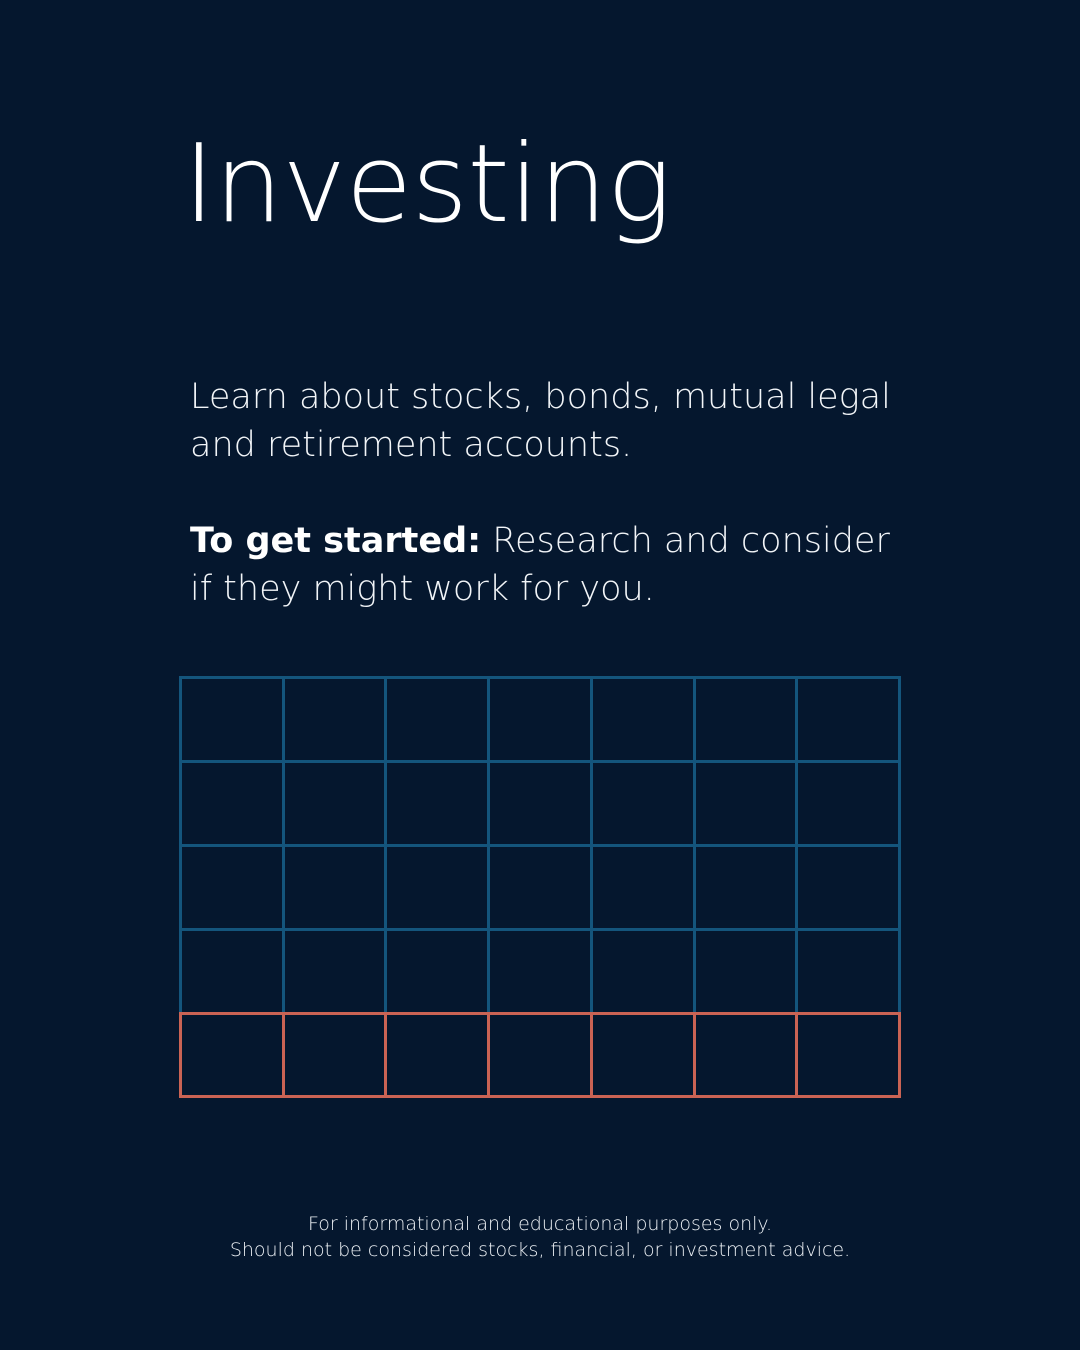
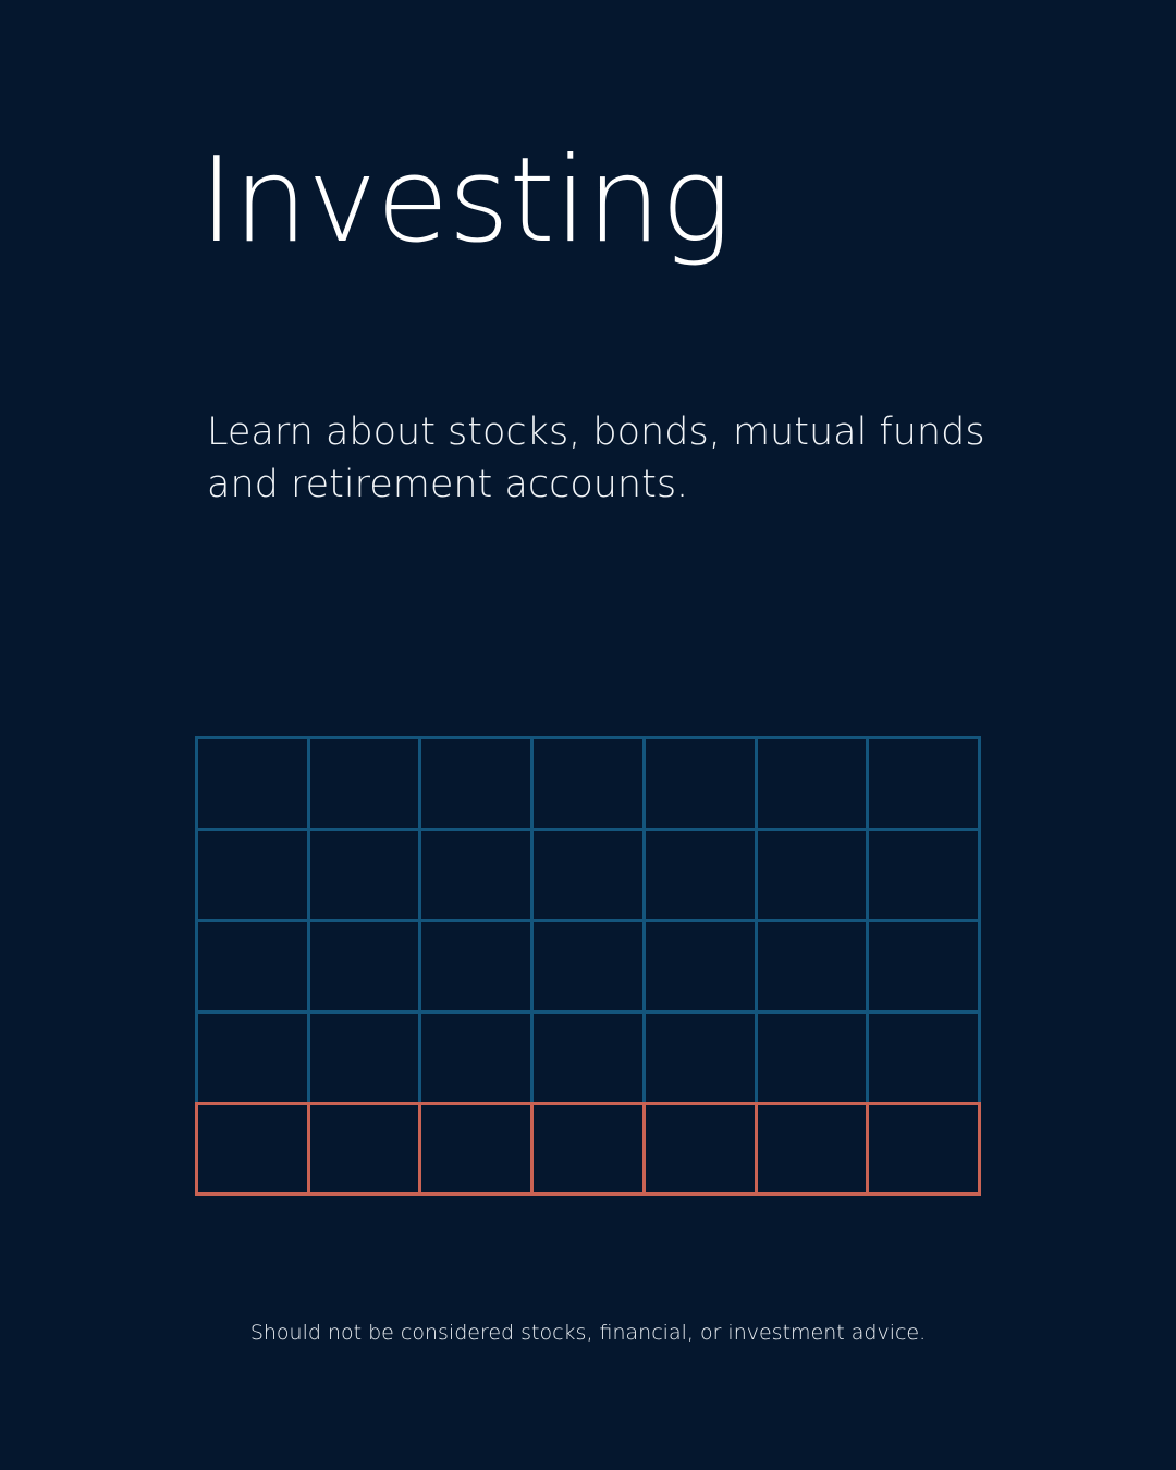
  Investing
- Learn about stocks, bonds, mutual legal and retirement accounts.
+ Learn about stocks, bonds, mutual funds and retirement accounts.
- To get started: Research and consider if they might work for you.
- For informational and educational purposes only.
  Should not be considered stocks, financial, or investment advice.
